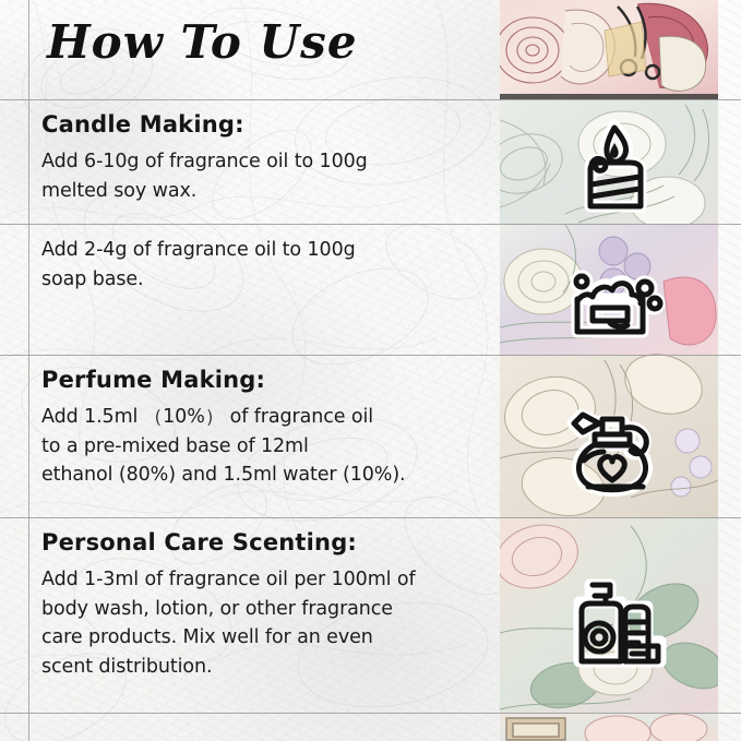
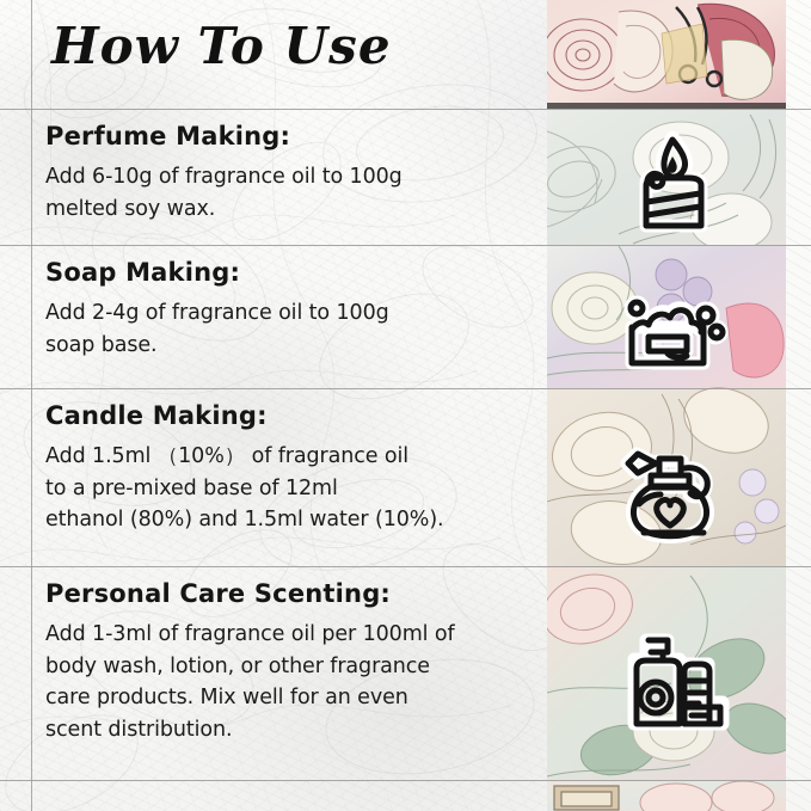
  How To Use
- Candle Making:
+ Perfume Making:
  Add 6-10g of fragrance oil to 100g
  melted soy wax.
+ Soap Making:
  Add 2-4g of fragrance oil to 100g
  soap base.
- Perfume Making:
+ Candle Making:
  Add 1.5ml （10%） of fragrance oil
  to a pre-mixed base of 12ml
  ethanol (80%) and 1.5ml water (10%).
  Personal Care Scenting:
  Add 1-3ml of fragrance oil per 100ml of
  body wash, lotion, or other fragrance
  care products. Mix well for an even
  scent distribution.
